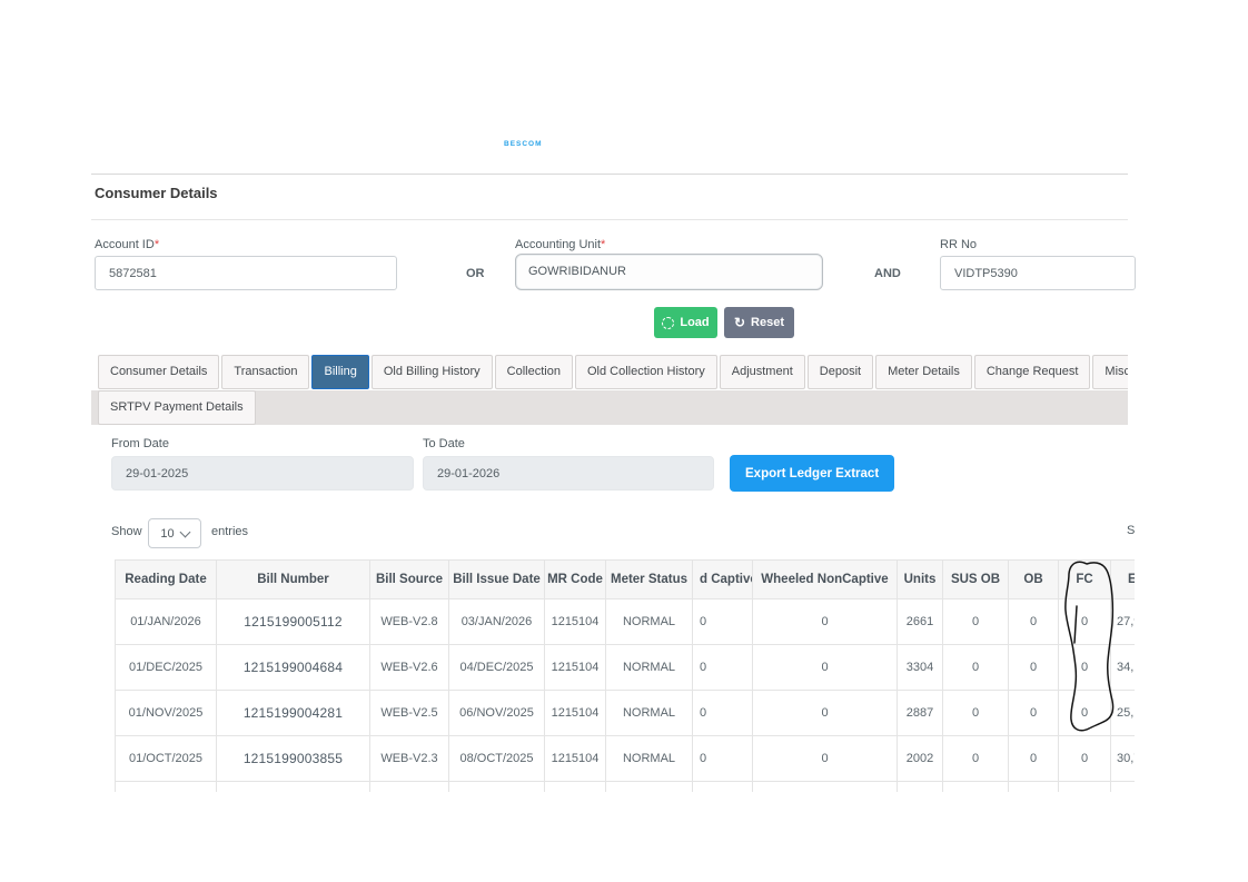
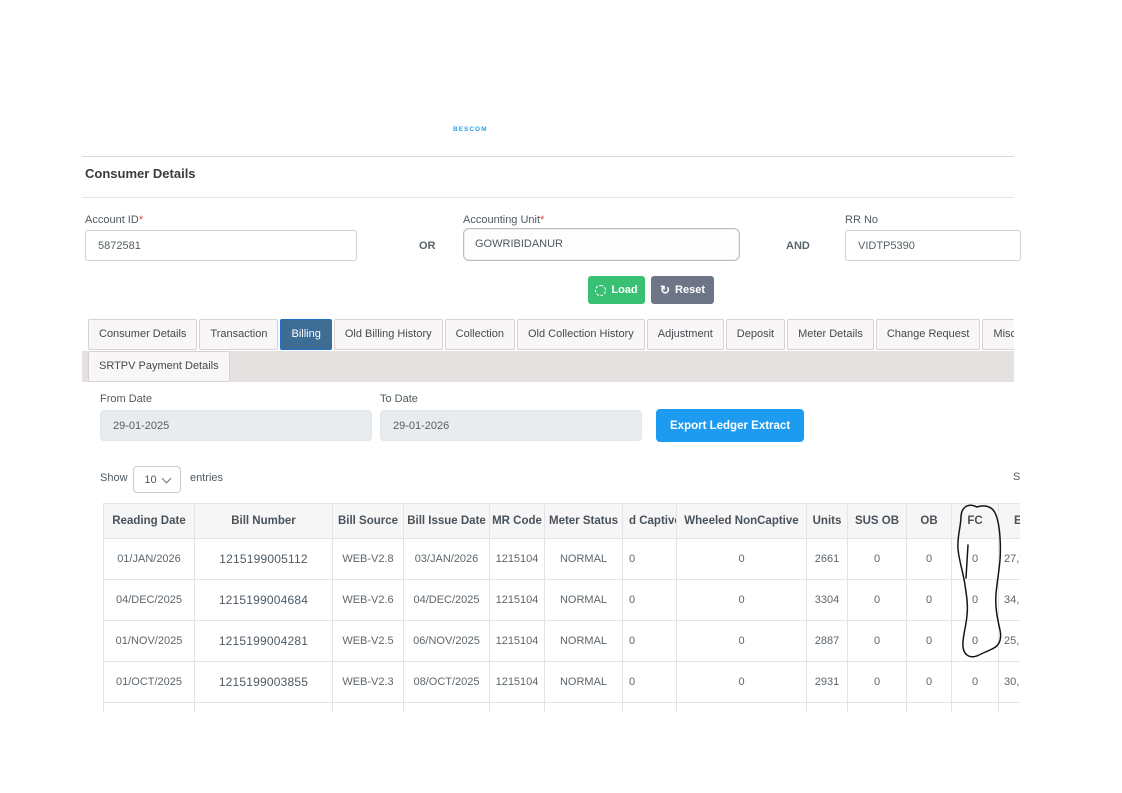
  Consumer Details
  Account ID*
  Accounting Unit*
  RR No
  5872581
  OR
  GOWRIBIDANUR
  AND
  VIDTP5390
  Load
  ↻
  Reset
  Consumer Details Transaction Billing Old Billing History Collection Old Collection History Adjustment Deposit Meter Details Change Request Misc
  SRTPV Payment Details
  From Date
  29-01-2025
  To Date
  29-01-2026
  Export Ledger Extract
  Show
  10
  entries
  S
  Reading Date	Bill Number	Bill Source	Bill Issue Date	MR Code	Meter Status	d Captiv	Wheeled NonCaptive	Units	SUS OB	OB	FC	E
  01/JAN/2026	1215199005112	WEB-V2.8	03/JAN/2026	1215104	NORMAL	0	0	2661	0	0	0	27,
- 01/DEC/2025	1215199004684	WEB-V2.6	04/DEC/2025	1215104	NORMAL	0	0	3304	0	0	0	34,
+ 04/DEC/2025	1215199004684	WEB-V2.6	04/DEC/2025	1215104	NORMAL	0	0	3304	0	0	0	34,
  01/NOV/2025	1215199004281	WEB-V2.5	06/NOV/2025	1215104	NORMAL	0	0	2887	0	0	0	25,
- 01/OCT/2025	1215199003855	WEB-V2.3	08/OCT/2025	1215104	NORMAL	0	0	2002	0	0	0	30,
+ 01/OCT/2025	1215199003855	WEB-V2.3	08/OCT/2025	1215104	NORMAL	0	0	2931	0	0	0	30,
